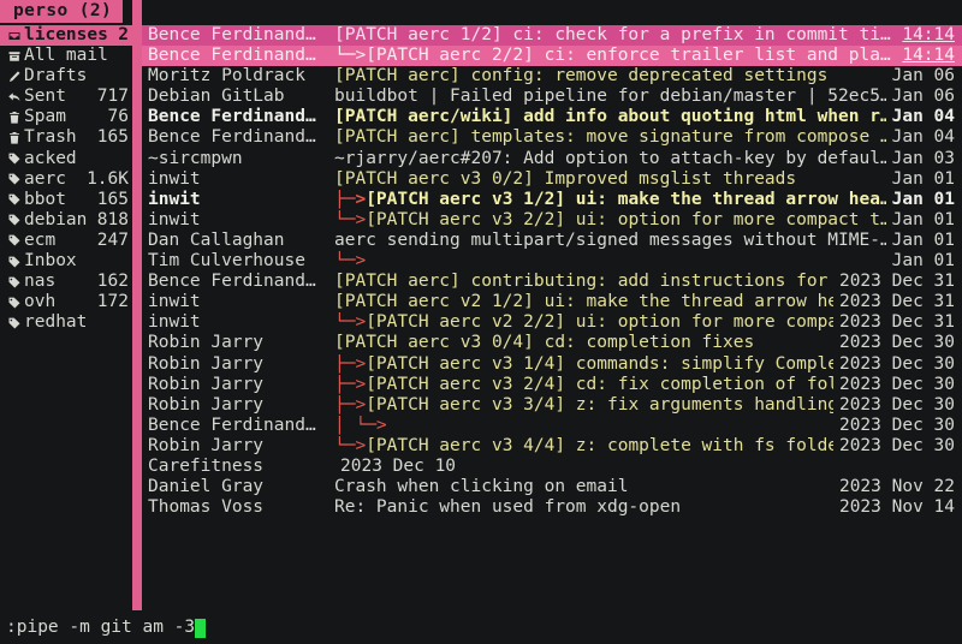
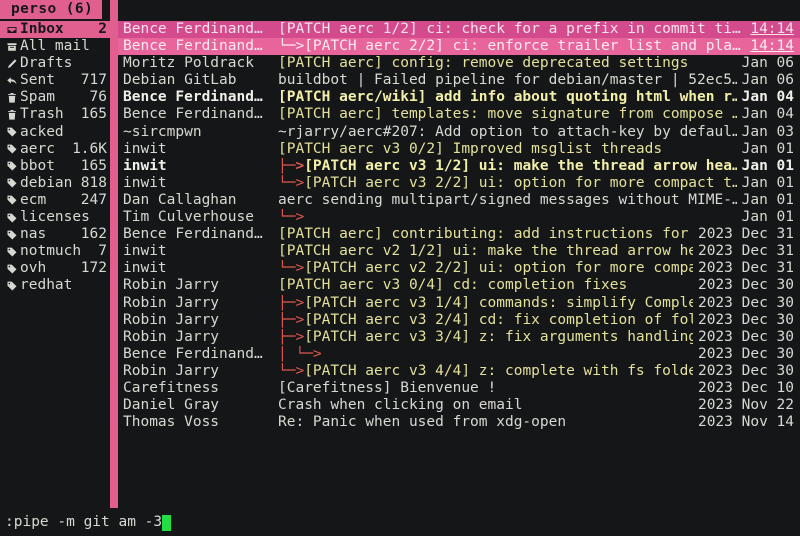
- perso (2)
+ perso (6)
- licenses
+ Inbox
  2
  All mail
  Drafts
  Sent
  717
  Spam
  76
  Trash
  165
  acked
  aerc
  1.6K
  bbot
  165
  debian
  818
  ecm
  247
- Inbox
+ licenses
  nas
  162
+ notmuch
+ 7
  ovh
  172
  redhat
  Bence Ferdinand…
  [PATCH aerc 1/2] ci: check for a prefix in commit ti…
  14:14
  Bence Ferdinand…
  └─>
  [PATCH aerc 2/2] ci: enforce trailer list and pla…
  14:14
  Moritz Poldrack
  [PATCH aerc] config: remove deprecated settings
  Jan 06
  Debian GitLab
  buildbot | Failed pipeline for debian/master | 52ec5…
  Jan 06
  Bence Ferdinand…
  [PATCH aerc/wiki] add info about quoting html when r…
  Jan 04
  Bence Ferdinand…
  [PATCH aerc] templates: move signature from compose …
  Jan 04
  ~sircmpwn
  ~rjarry/aerc#207: Add option to attach-key by defaul…
  Jan 03
  inwit
  [PATCH aerc v3 0/2] Improved msglist threads
  Jan 01
  inwit
  ├─>
  [PATCH aerc v3 1/2] ui: make the thread arrow hea…
  Jan 01
  inwit
  └─>
  [PATCH aerc v3 2/2] ui: option for more compact t…
  Jan 01
  Dan Callaghan
  aerc sending multipart/signed messages without MIME-…
  Jan 01
  Tim Culverhouse
  └─>
  Jan 01
  Bence Ferdinand…
  [PATCH aerc] contributing: add instructions for
  2023 Dec 31
  inwit
  [PATCH aerc v2 1/2] ui: make the thread arrow he
  2023 Dec 31
  inwit
  └─>
  [PATCH aerc v2 2/2] ui: option for more compa
  2023 Dec 31
  Robin Jarry
  [PATCH aerc v3 0/4] cd: completion fixes
  2023 Dec 30
  Robin Jarry
  ├─>
  [PATCH aerc v3 1/4] commands: simplify Comple
  2023 Dec 30
  Robin Jarry
  ├─>
  [PATCH aerc v3 2/4] cd: fix completion of fol
  2023 Dec 30
  Robin Jarry
  ├─>
  [PATCH aerc v3 3/4] z: fix arguments handling
  2023 Dec 30
  Bence Ferdinand…
  │ └─>
  2023 Dec 30
  Robin Jarry
  └─>
  [PATCH aerc v3 4/4] z: complete with fs folde
  2023 Dec 30
  Carefitness
+ [Carefitness] Bienvenue !
  2023 Dec 10
  Daniel Gray
  Crash when clicking on email
  2023 Nov 22
  Thomas Voss
  Re: Panic when used from xdg-open
  2023 Nov 14
  :pipe -m git am -3
